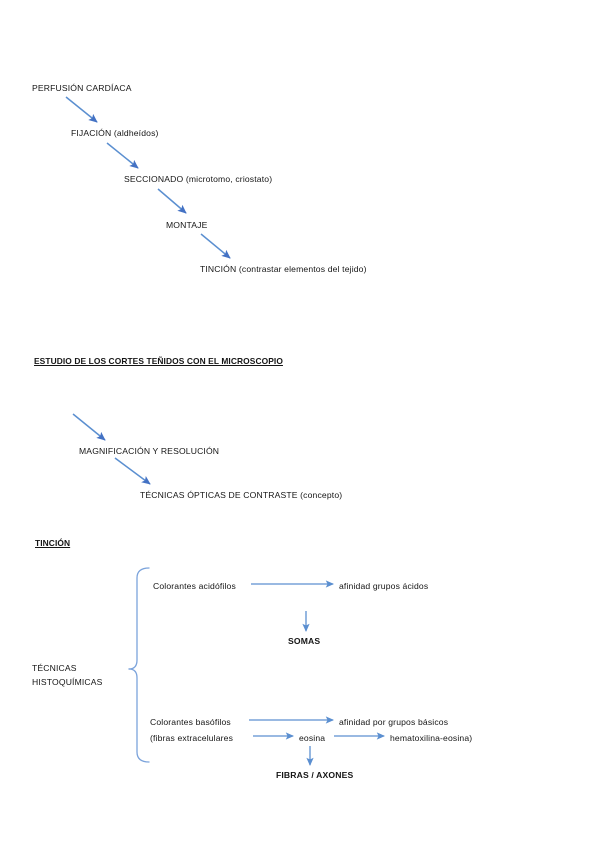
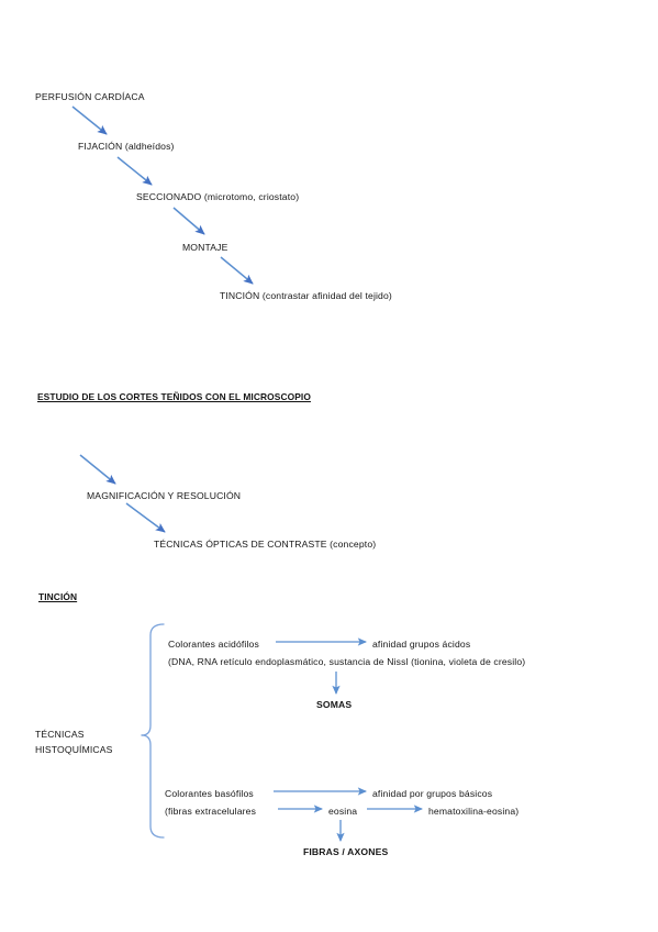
  PERFUSIÓN CARDÍACA
  FIJACIÓN (aldheídos)
  SECCIONADO (microtomo, criostato)
  MONTAJE
- TINCIÓN (contrastar elementos del tejido)
+ TINCIÓN (contrastar afinidad del tejido)
  ESTUDIO DE LOS CORTES TEÑIDOS CON EL MICROSCOPIO
  MAGNIFICACIÓN Y RESOLUCIÓN
  TÉCNICAS ÓPTICAS DE CONTRASTE (concepto)
  TINCIÓN
  TÉCNICAS
  HISTOQUÍMICAS
  Colorantes acidófilos
  afinidad grupos ácidos
+ (DNA, RNA retículo endoplasmático, sustancia de Nissl (tionina, violeta de cresilo)
  SOMAS
  Colorantes basófilos
  afinidad por grupos básicos
  (fibras extracelulares
  eosina
  hematoxilina-eosina)
  FIBRAS / AXONES
